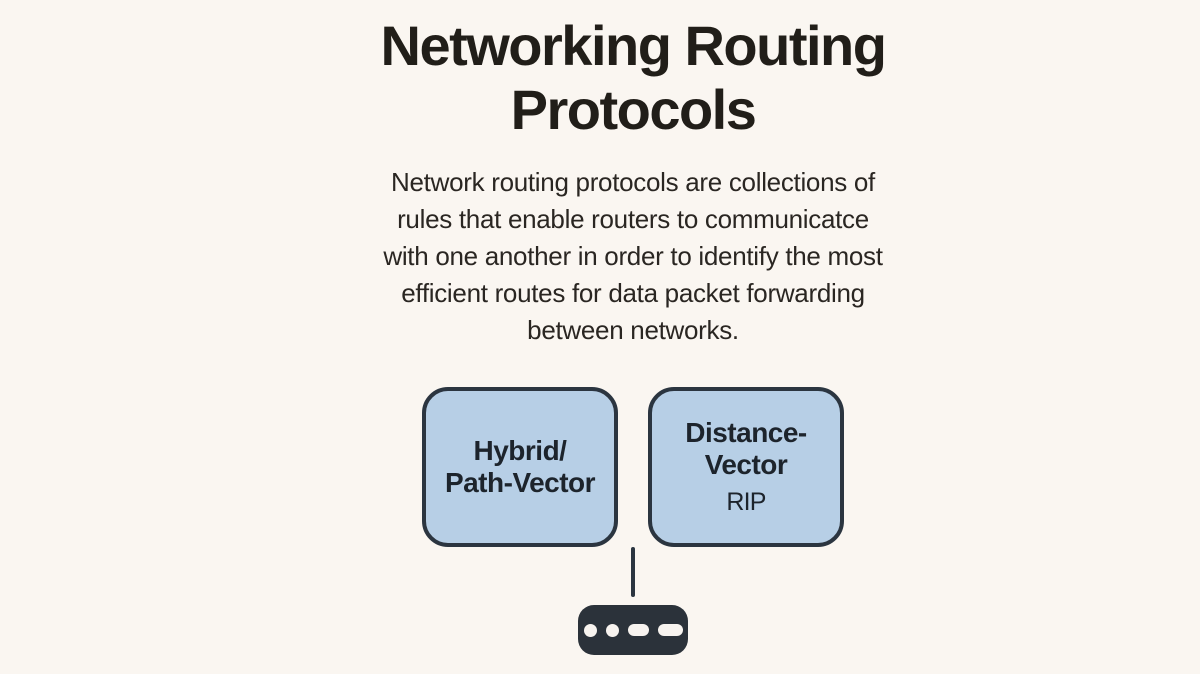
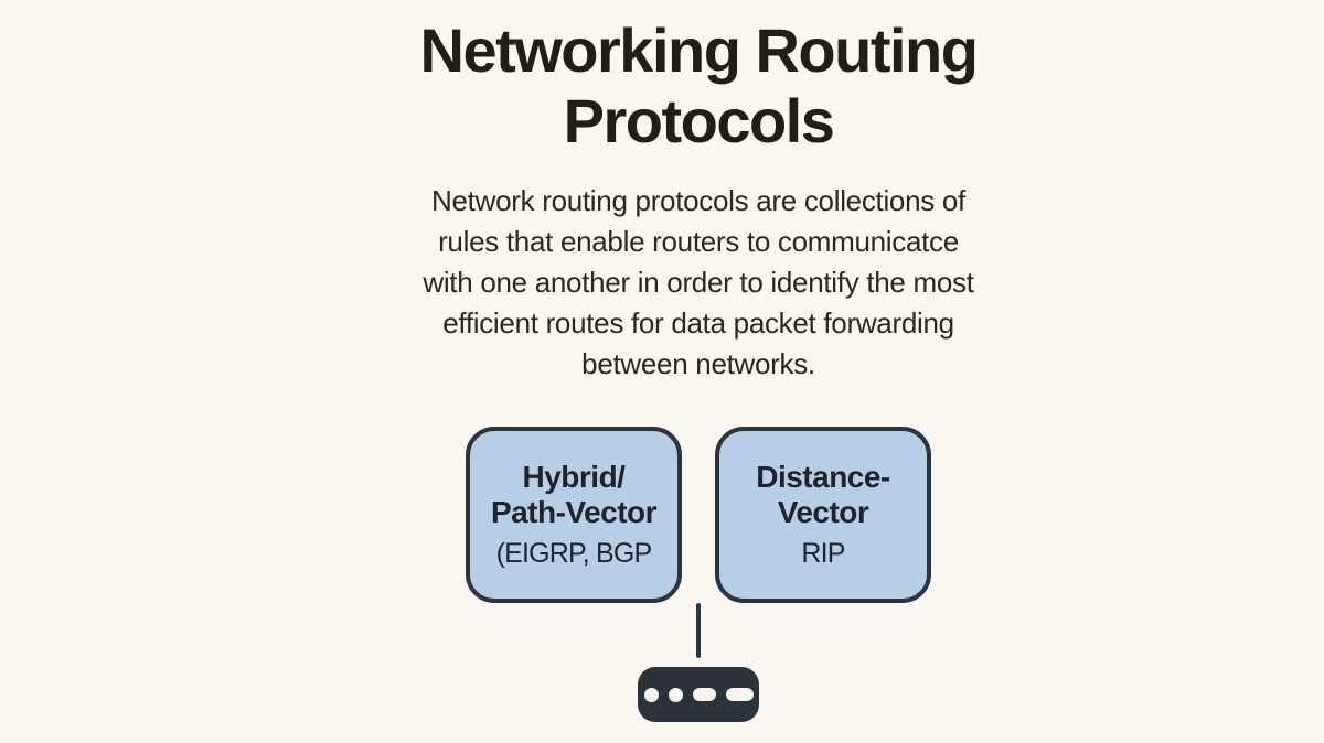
  Networking Routing
  Protocols
  Network routing protocols are collections of
  rules that enable routers to communicatce
  with one another in order to identify the most
  efficient routes for data packet forwarding
  between networks.
  Hybrid/
  Path-Vector
+ (EIGRP, BGP
  Distance-
  Vector
  RIP
